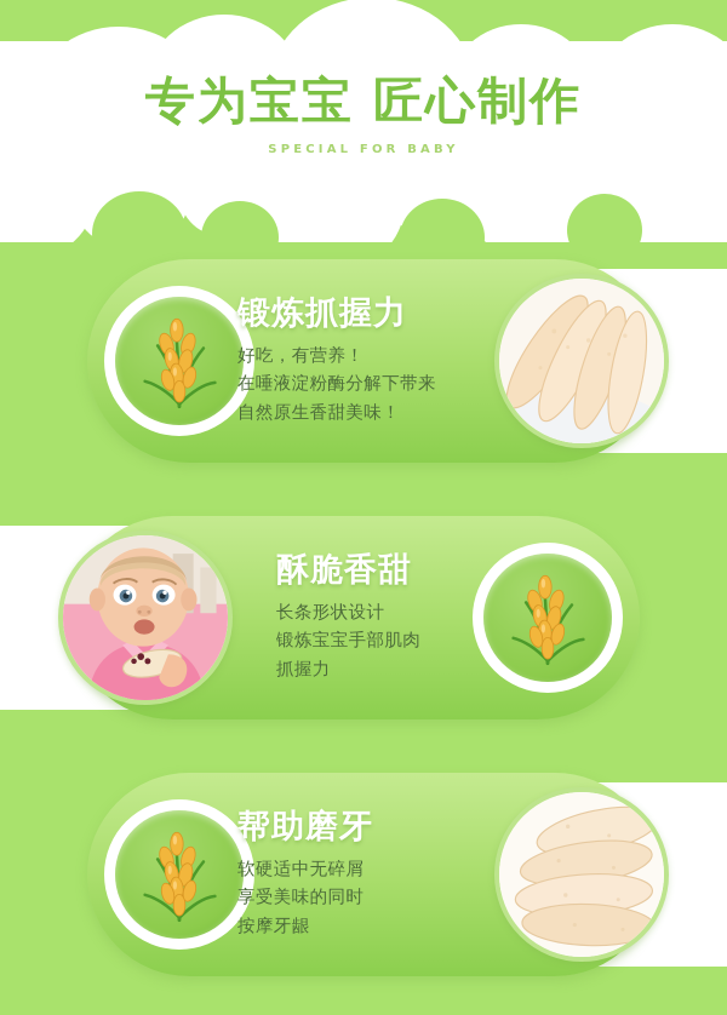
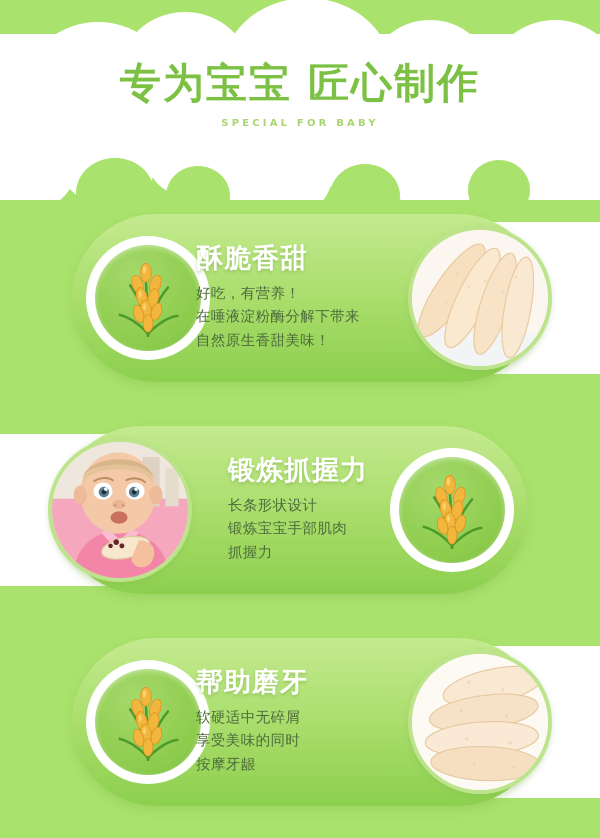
  专为宝宝 匠心制作
  SPECIAL FOR BABY
- 锻炼抓握力
+ 酥脆香甜
  好吃，有营养！
  在唾液淀粉酶分解下带来
  自然原生香甜美味！
- 酥脆香甜
+ 锻炼抓握力
  长条形状设计
  锻炼宝宝手部肌肉
  抓握力
  帮助磨牙
  软硬适中无碎屑
  享受美味的同时
  按摩牙龈
